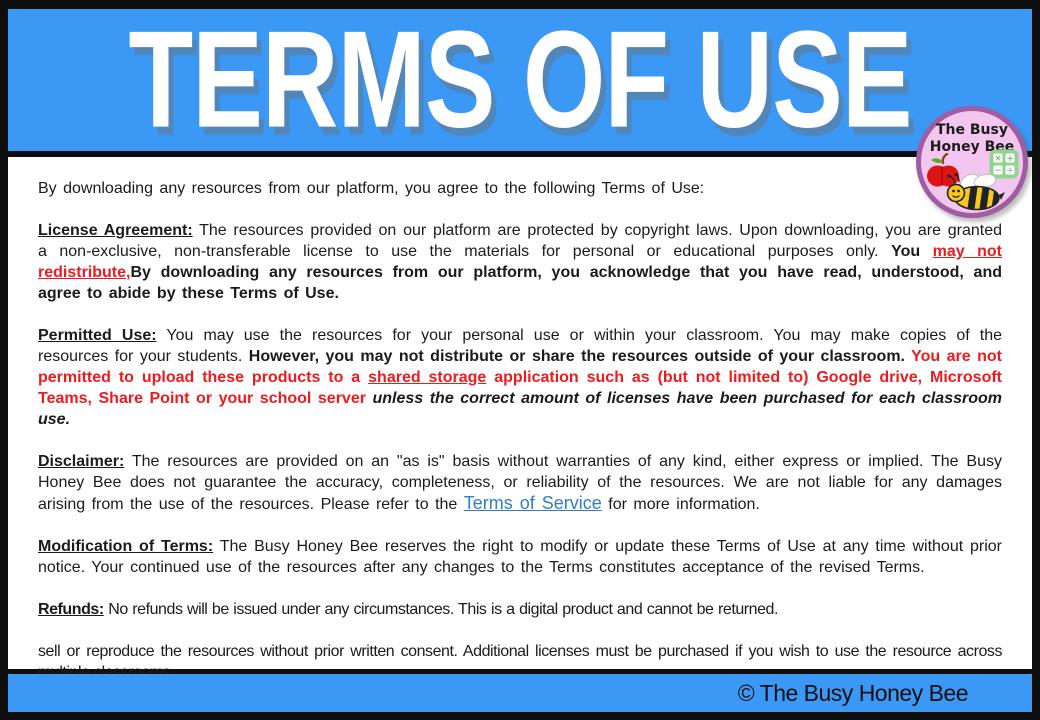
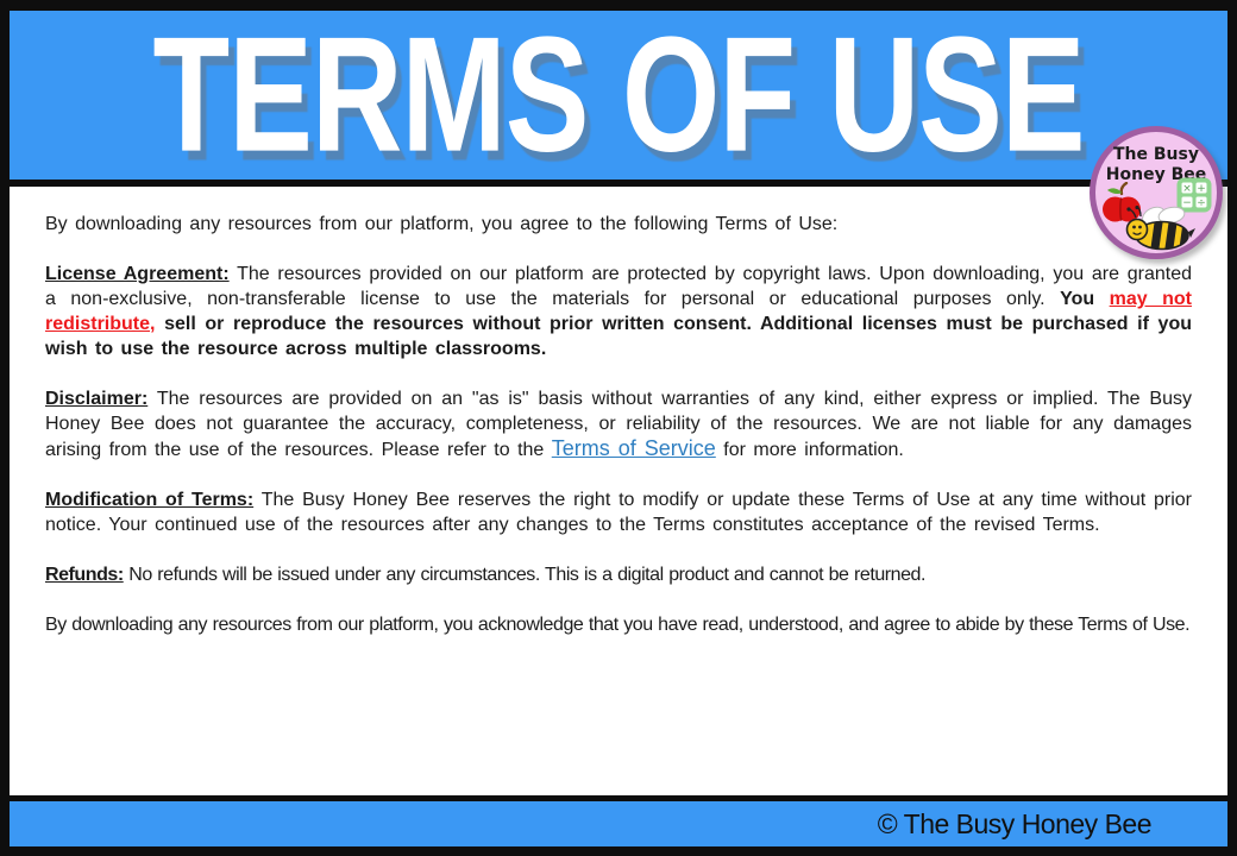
  TERMS OF USE
  The Busy
  Honey Bee
  ×
  +
  −
  ÷
  By downloading any resources from our platform, you agree to the following Terms of Use:
- License Agreement: The resources provided on our platform are protected by copyright laws. Upon downloading, you are granted a non-exclusive, non-transferable license to use the materials for personal or educational purposes only. You may not redistribute,By downloading any resources from our platform, you acknowledge that you have read, understood, and agree to abide by these Terms of Use.
+ License Agreement: The resources provided on our platform are protected by copyright laws. Upon downloading, you are granted a non-exclusive, non-transferable license to use the materials for personal or educational purposes only. You may not redistribute, sell or reproduce the resources without prior written consent. Additional licenses must be purchased if you wish to use the resource across multiple classrooms.
- Permitted Use: You may use the resources for your personal use or within your classroom. You may make copies of the resources for your students. However, you may not distribute or share the resources outside of your classroom. You are not permitted to upload these products to a shared storage application such as (but not limited to) Google drive, Microsoft Teams, Share Point or your school server unless the correct amount of licenses have been purchased for each classroom use.
  Disclaimer: The resources are provided on an "as is" basis without warranties of any kind, either express or implied. The Busy Honey Bee does not guarantee the accuracy, completeness, or reliability of the resources. We are not liable for any damages arising from the use of the resources. Please refer to the Terms of Service for more information.
  Modification of Terms: The Busy Honey Bee reserves the right to modify or update these Terms of Use at any time without prior notice. Your continued use of the resources after any changes to the Terms constitutes acceptance of the revised Terms.
  Refunds: No refunds will be issued under any circumstances. This is a digital product and cannot be returned.
- sell or reproduce the resources without prior written consent. Additional licenses must be purchased if you wish to use the resource across multiple classrooms.
+ By downloading any resources from our platform, you acknowledge that you have read, understood, and agree to abide by these Terms of Use.
  © The Busy Honey Bee
